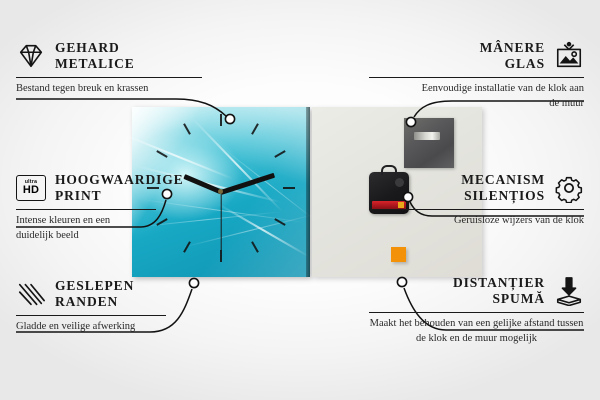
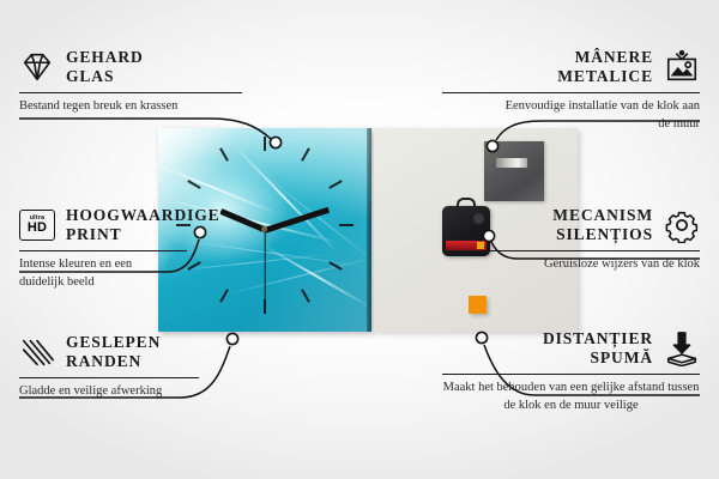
  GEHARD
- METALICE
+ GLAS
  Bestand tegen breuk en krassen
  HD
  HOOGWAARDIGE
  PRINT
  Intense kleuren en een duidelijk beeld
  GESLEPEN
  RANDEN
  Gladde en veilige afwerking
  MÂNERE
- GLAS
+ METALICE
  Eenvoudige installatie van de klok aan de muur
  MECANISM
  SILENȚIOS
  Geruisloze wijzers van de klok
  DISTANȚIER
  SPUMĂ
- Maakt het behouden van een gelijke afstand tussen de klok en de muur mogelijk
+ Maakt het behouden van een gelijke afstand tussen de klok en de muur veilige
